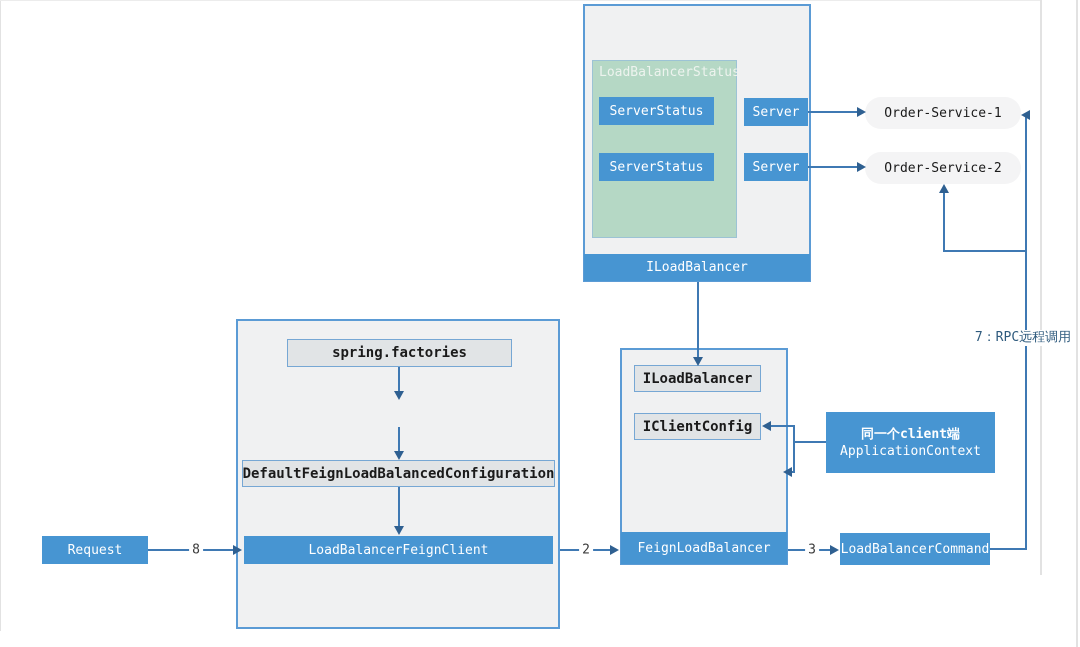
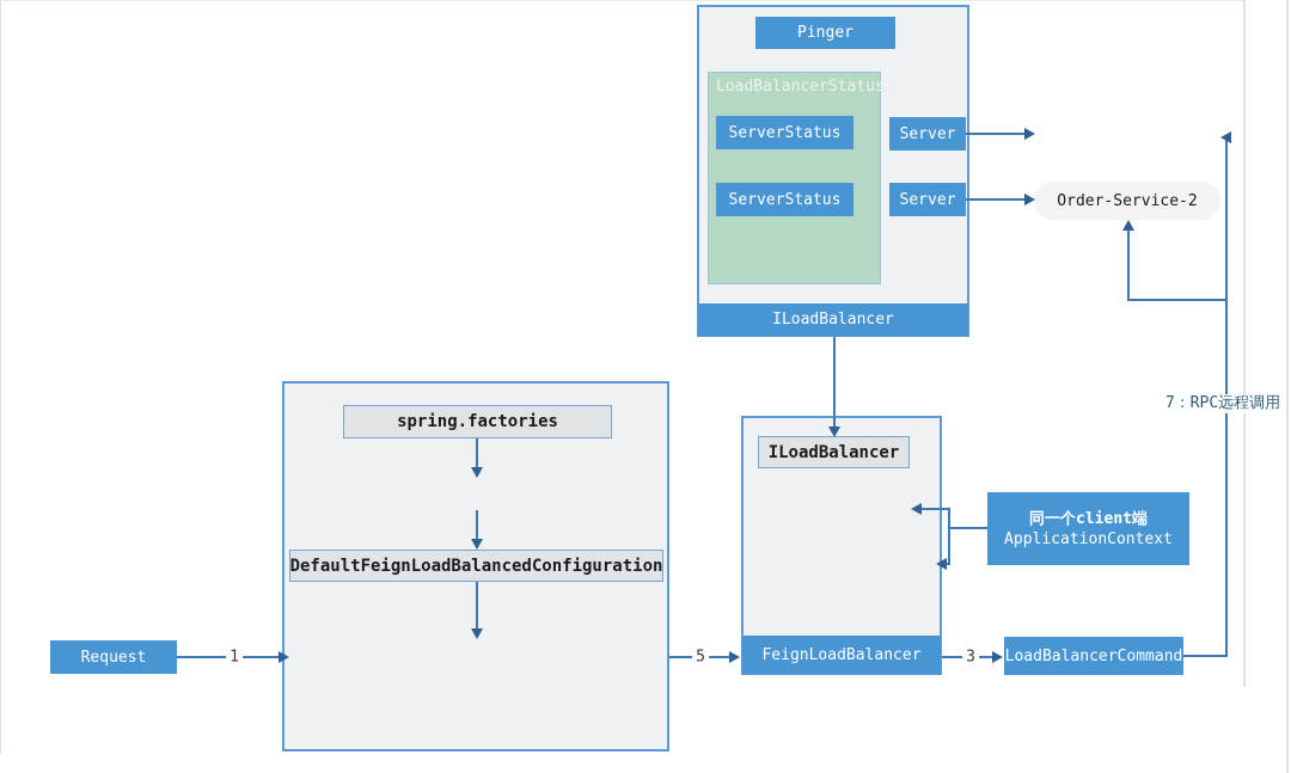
+ Pinger
  LoadBalancerStatus
  ServerStatus
  ServerStatus
  Server
  Server
  ILoadBalancer
- Order-Service-1
  Order-Service-2
  spring.factories
  DefaultFeignLoadBalancedConfiguration
- LoadBalancerFeignClient
  Request
  ILoadBalancer
- IClientConfig
  FeignLoadBalancer
  同一个client端
  ApplicationContext
  LoadBalancerCommand
- 8
+ 1
- 2
+ 5
  3
  7：RPC远程调用
